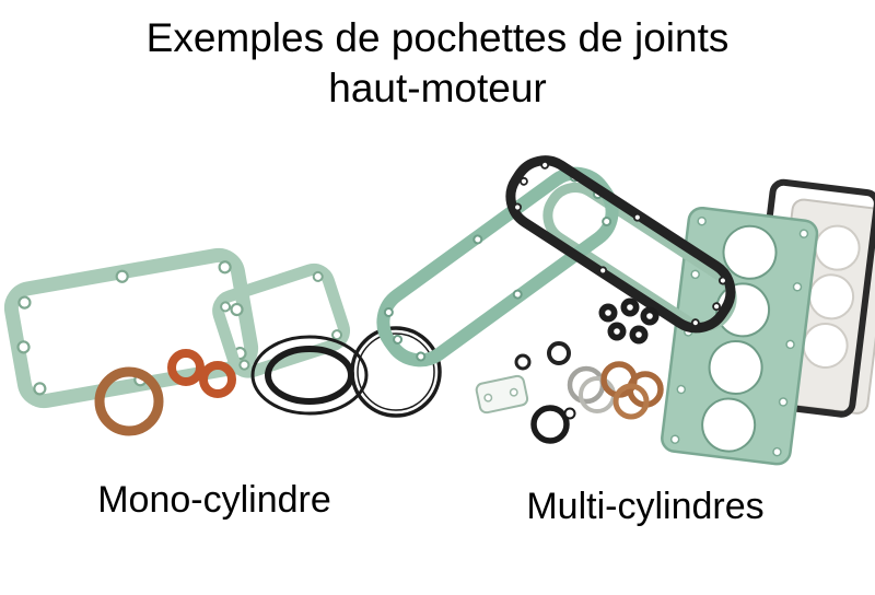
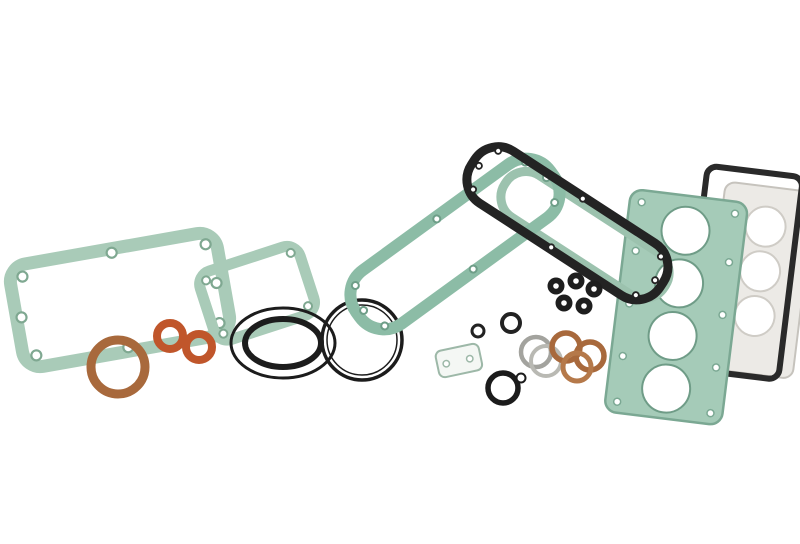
- Exemples de pochettes de joints
- haut-moteur
- Mono-cylindre
- Multi-cylindres
